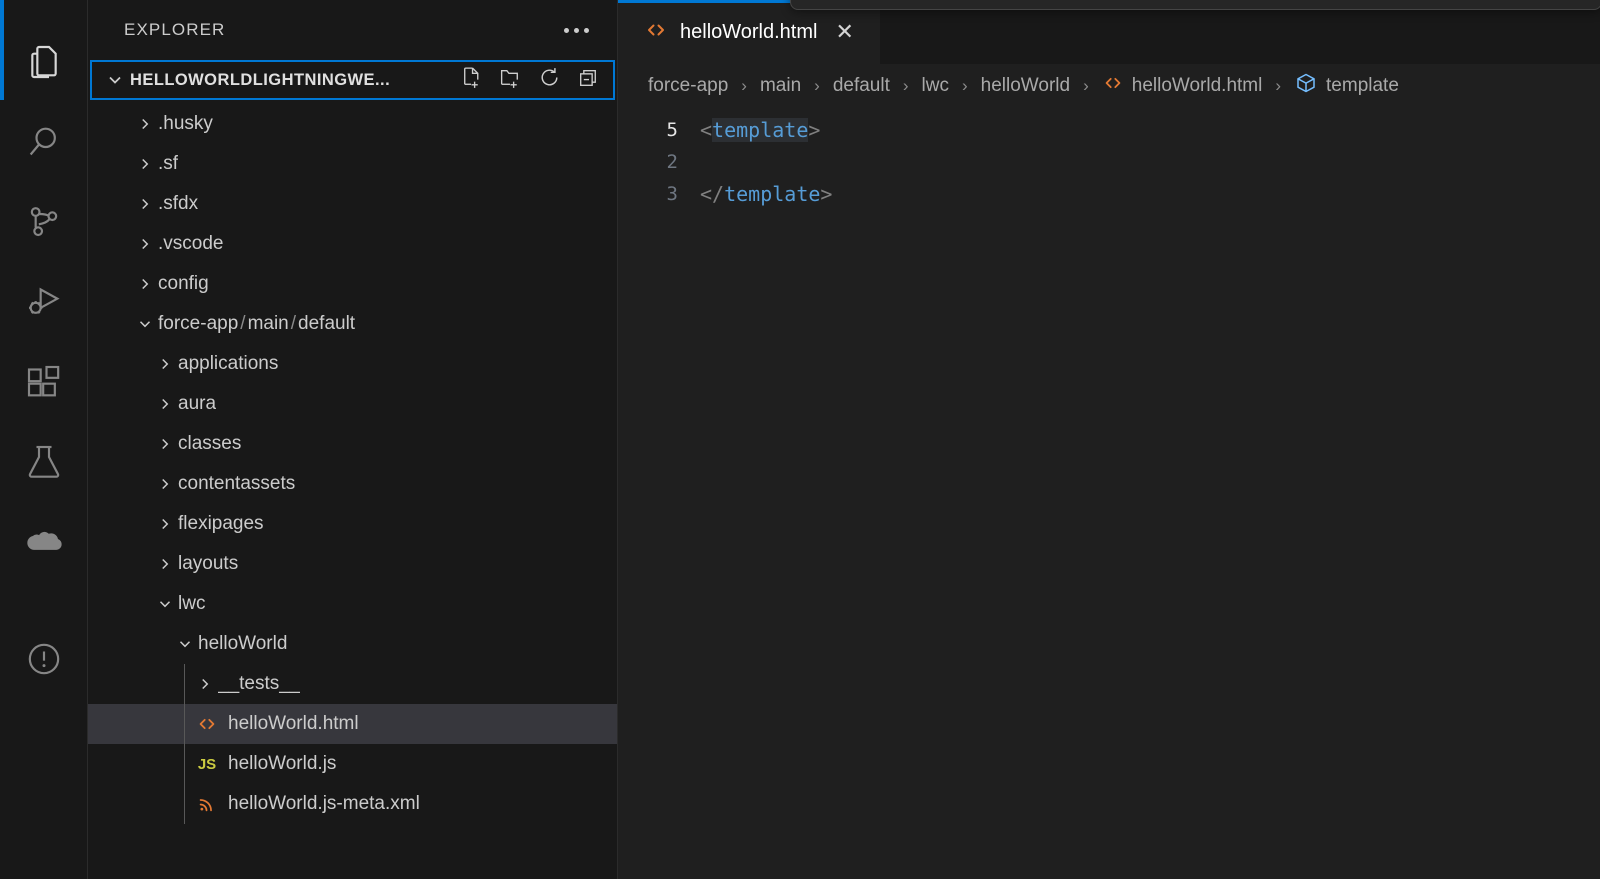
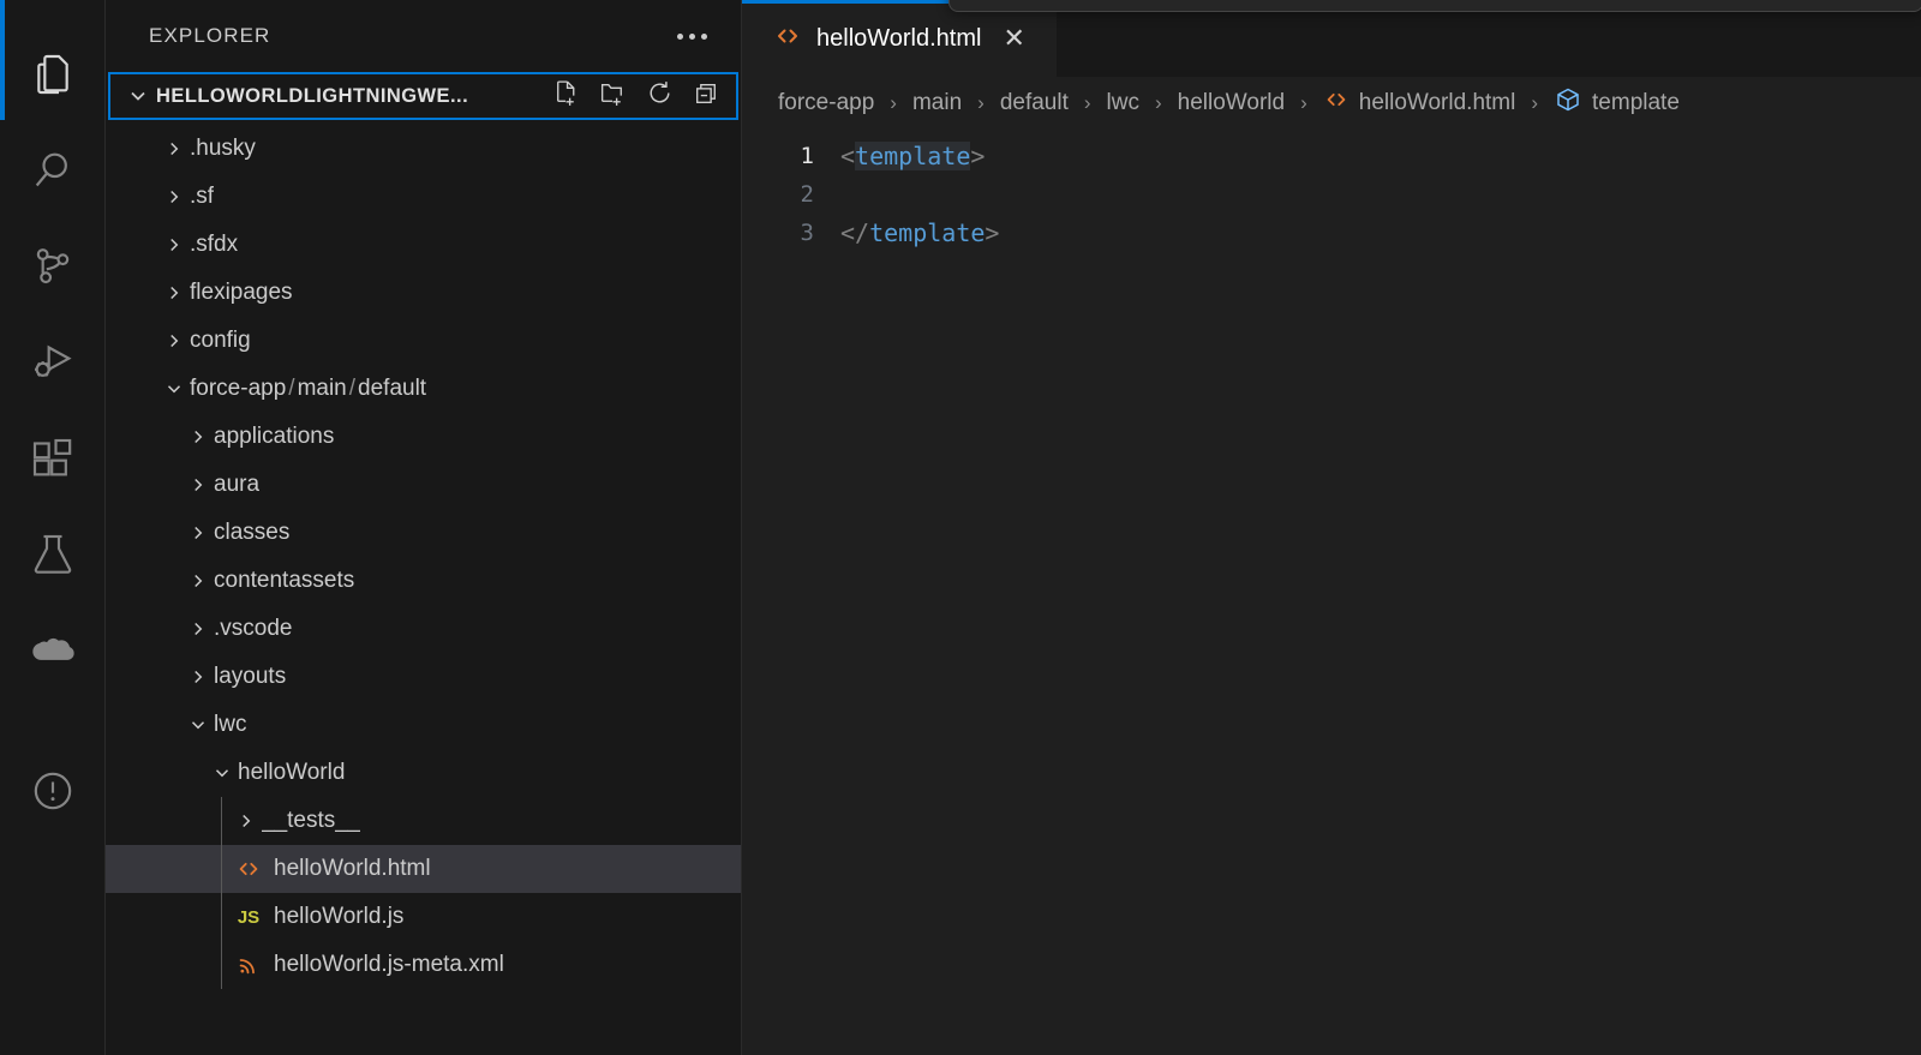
  EXPLORER
  HELLOWORLDLIGHTNINGWE...
  .husky
  .sf
  .sfdx
- .vscode
+ flexipages
  config
  force-app/main/default
  applications
  aura
  classes
  contentassets
- flexipages
+ .vscode
  layouts
  lwc
  helloWorld
  __tests__
  helloWorld.html
  JS
  helloWorld.js
  helloWorld.js-meta.xml
  helloWorld.html
  ✕
  force-app
  ›
  main
  ›
  default
  ›
  lwc
  ›
  helloWorld
  ›
  helloWorld.html
  ›
  template
- 5
+ 1
  <template>
  2
  3
  </template>
